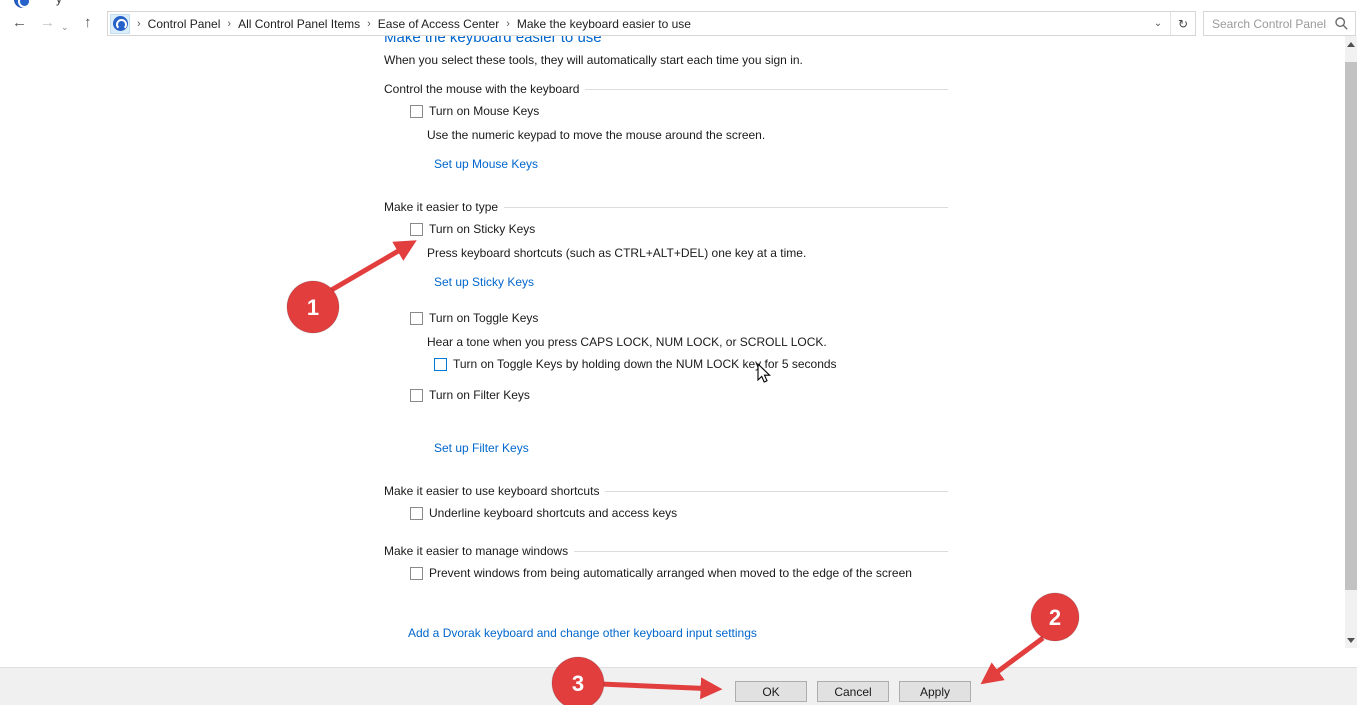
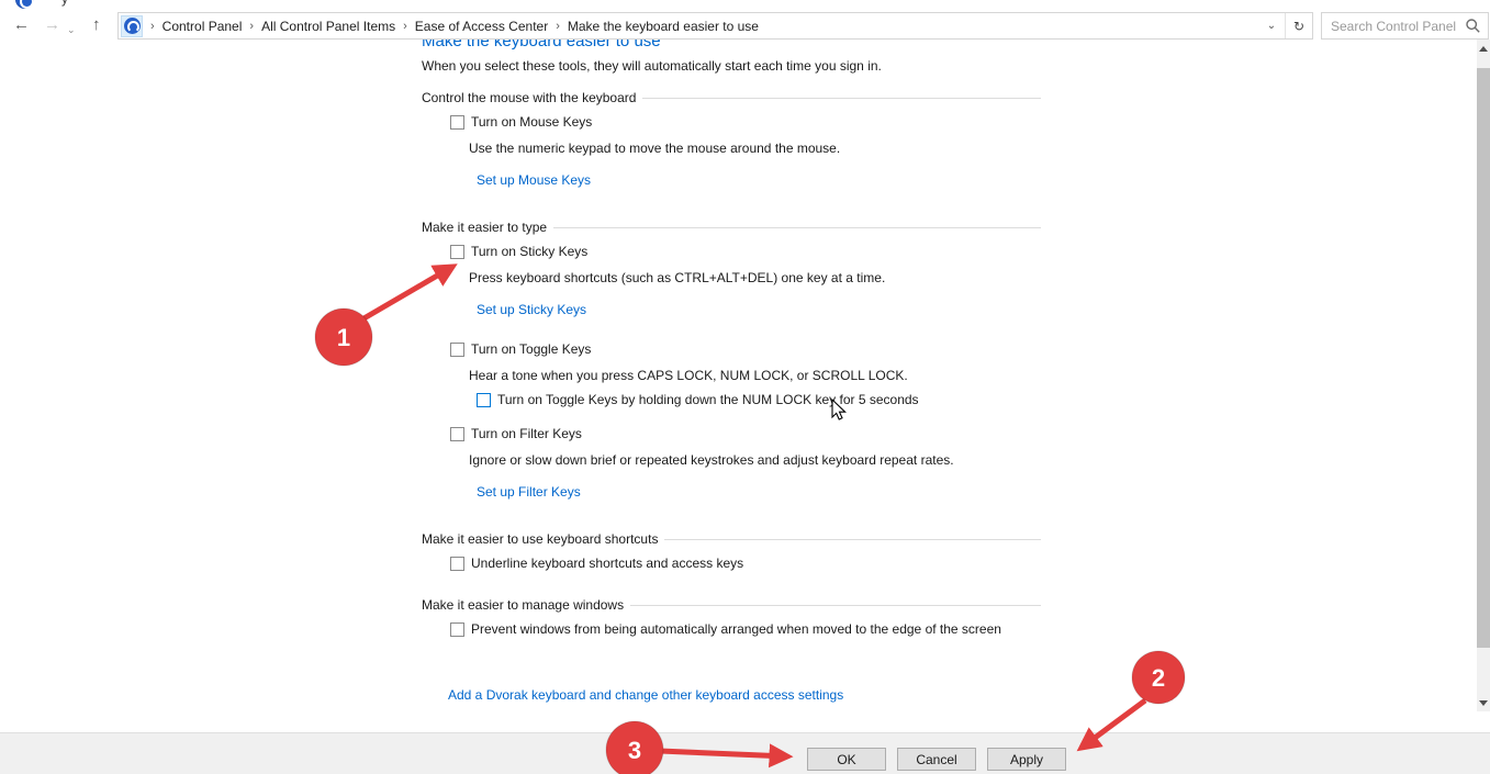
  ←
  →
  ⌄
  ↑
  ›
  Control Panel
  ›
  All Control Panel Items
  ›
  Ease of Access Center
  ›
  Make the keyboard easier to use
  ⌄
  ↻
  Search Control Panel
  Make the keyboard easier to use
  When you select these tools, they will automatically start each time you sign in.
  Control the mouse with the keyboard
  Turn on Mouse Keys
- Use the numeric keypad to move the mouse around the screen.
+ Use the numeric keypad to move the mouse around the mouse.
  Set up Mouse Keys
  Make it easier to type
  Turn on Sticky Keys
  Press keyboard shortcuts (such as CTRL+ALT+DEL) one key at a time.
  Set up Sticky Keys
  Turn on Toggle Keys
  Hear a tone when you press CAPS LOCK, NUM LOCK, or SCROLL LOCK.
  Turn on Toggle Keys by holding down the NUM LOCK ke for 5 seconds
  Turn on Filter Keys
+ Ignore or slow down brief or repeated keystrokes and adjust keyboard repeat rates.
  Set up Filter Keys
  Make it easier to use keyboard shortcuts
  Underline keyboard shortcuts and access keys
  Make it easier to manage windows
  Prevent windows from being automatically arranged when moved to the edge of the screen
- Add a Dvorak keyboard and change other keyboard input settings
+ Add a Dvorak keyboard and change other keyboard access settings
  OK
  Cancel
  Apply
  1
  2
  3
